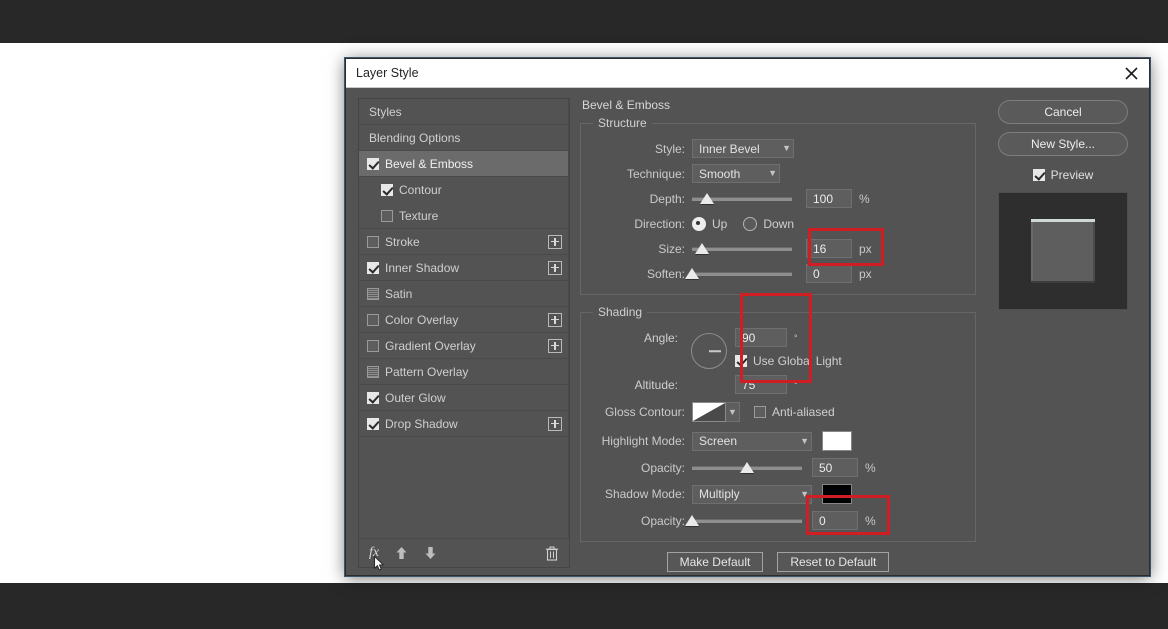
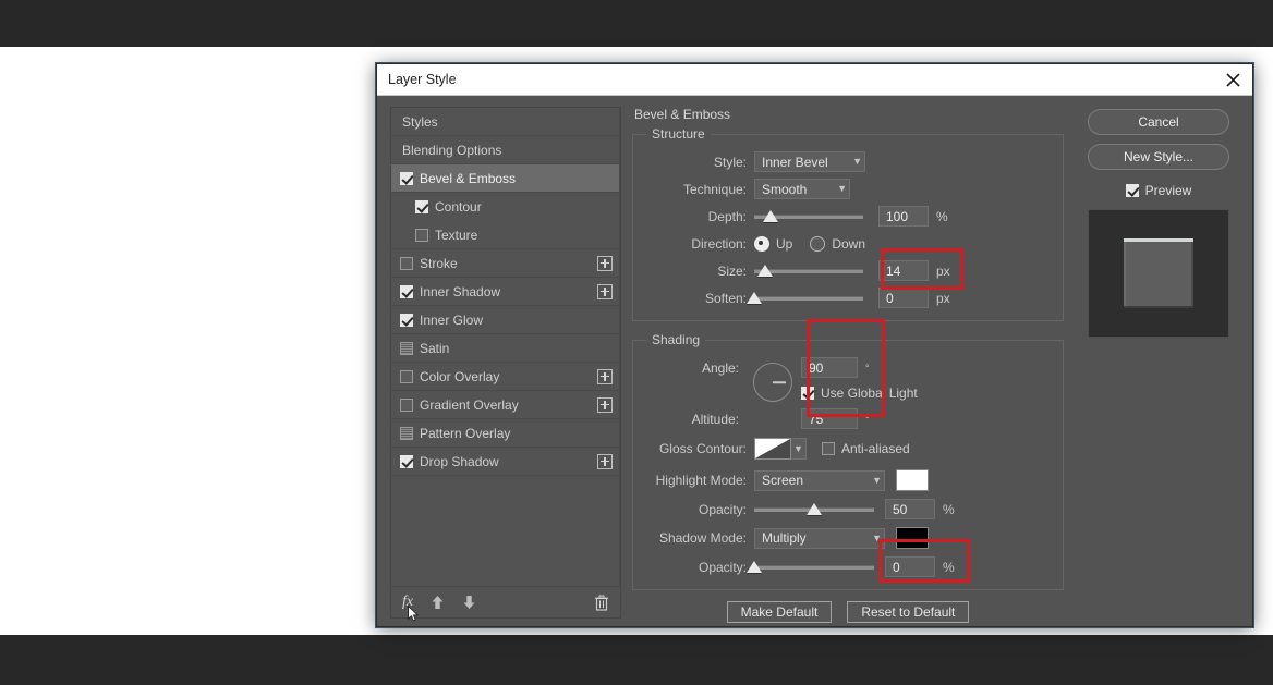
  Layer Style
  Styles
  Blending Options
  Bevel & Emboss
  Contour
  Texture
  Stroke
  Inner Shadow
+ Inner Glow
  Satin
  Color Overlay
  Gradient Overlay
  Pattern Overlay
- Outer Glow
  Drop Shadow
  fx
  Bevel & Emboss
  Structure
  Style:
  Inner Bevel
  ▼
  Technique:
  Smooth
  ▼
  Depth:
  100
  %
  Direction:
  Up
  Down
  Size:
- 16
+ 14
  px
  Soften:
  0
  px
  Shading
  Angle:
  Altitude:
  90
  °
  Use Global Light
  75
  °
  Gloss Contour:
  ▼
  Anti-aliased
  Highlight Mode:
  Screen
  ▼
  Opacity:
  50
  %
  Shadow Mode:
  Multiply
  ▼
  Opacity:
  0
  %
  Make Default
  Reset to Default
  Cancel
  New Style...
  Preview
